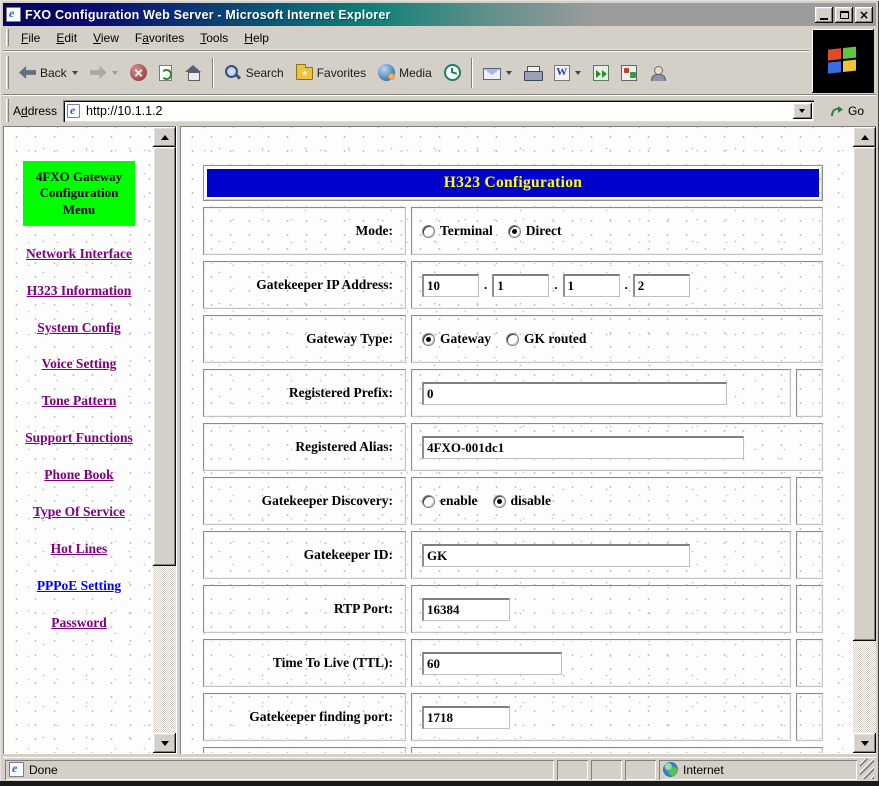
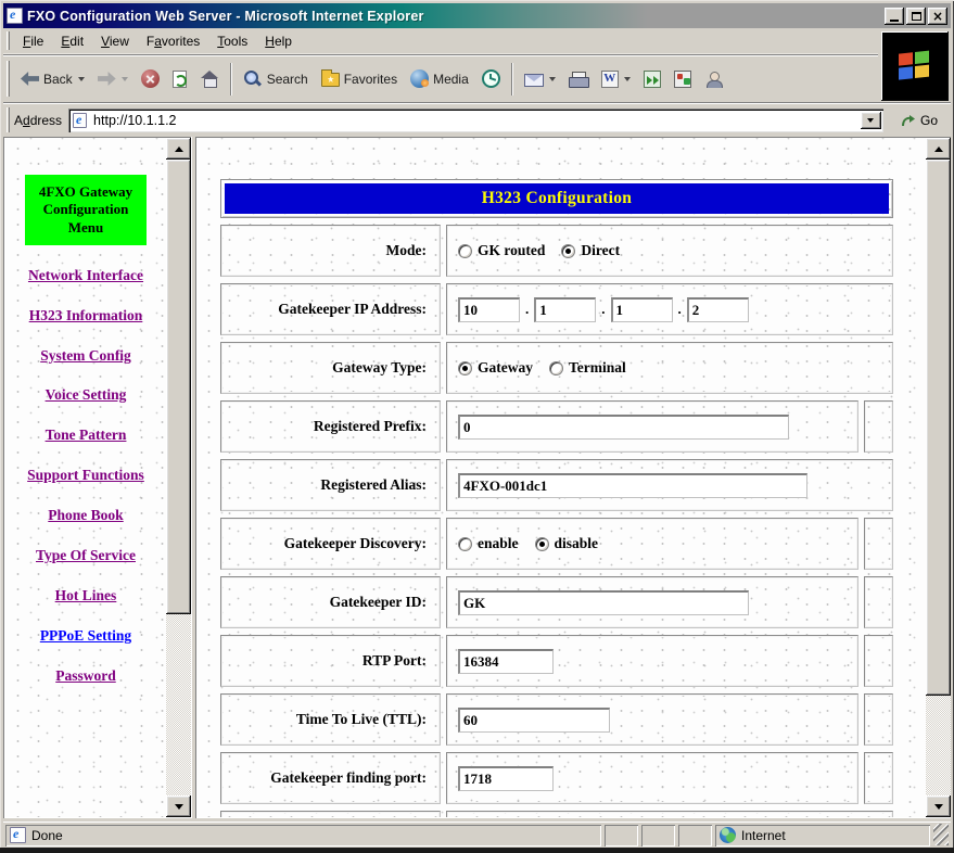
  FXO Configuration Web Server - Microsoft Internet Explorer
  ×
  File
  Edit
  View
  Favorites
  Tools
  Help
  Back
  Search
  Favorites
  Media
  Address
  http://10.1.1.2
  Go
  4FXO Gateway Configuration Menu
  Network Interface
  H323 Information
  System Config
  Voice Setting
  Tone Pattern
  Support Functions
  Phone Book
  Type Of Service
  Hot Lines
  PPPoE Setting
  Password
  H323 Configuration
  Mode:
- Terminal
+ GK routed
  Direct
  Gatekeeper IP Address:
  10
  .
  1
  .
  1
  .
  2
  Gateway Type:
  Gateway
- GK routed
+ Terminal
  Registered Prefix:
  0
  Registered Alias:
  4FXO-001dc1
  Gatekeeper Discovery:
  enable
  disable
  Gatekeeper ID:
  GK
  RTP Port:
  16384
  Time To Live (TTL):
  60
  Gatekeeper finding port:
  1718
  Done
  Internet
